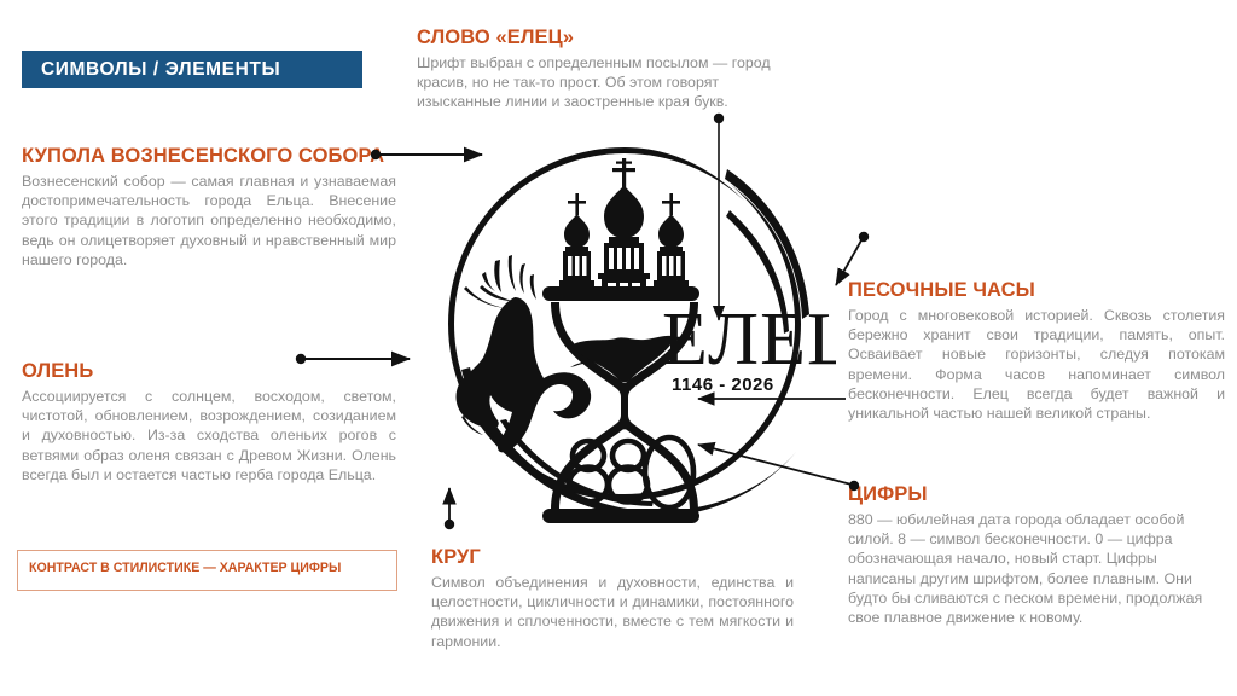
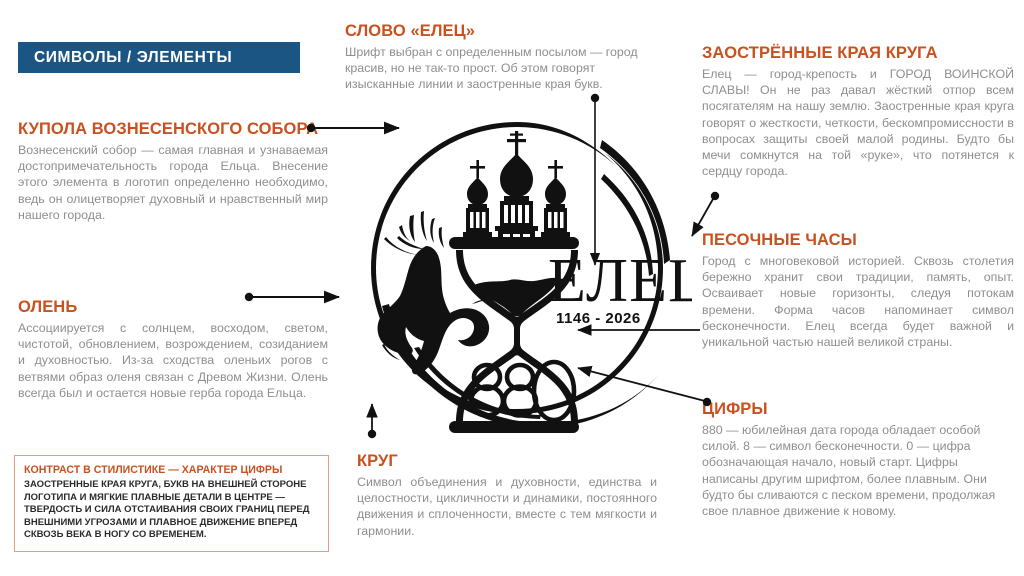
  СИМВОЛЫ / ЭЛЕМЕНТЫ
  КУПОЛА ВОЗНЕСЕНСКОГО СОБОР
- Вознесенский собор — самая главная и узнаваемая достопримечательность города Ельца. Внесение этого традиции в логотип определенно необходимо, ведь он олицетворяет духовный и нравственный мир нашего города.
+ Вознесенский собор — самая главная и узнаваемая достопримечательность города Ельца. Внесение этого элемента в логотип определенно необходимо, ведь он олицетворяет духовный и нравственный мир нашего города.
  ОЛЕНЬ
- Ассоциируется с солнцем, восходом, светом, чистотой, обновлением, возрождением, созиданием и духовностью. Из-за сходства оленьих рогов с ветвями образ оленя связан с Древом Жизни. Олень всегда был и остается частью герба города Ельца.
+ Ассоциируется с солнцем, восходом, светом, чистотой, обновлением, возрождением, созиданием и духовностью. Из-за сходства оленьих рогов с ветвями образ оленя связан с Древом Жизни. Олень всегда был и остается новые герба города Ельца.
  КОНТРАСТ В СТИЛИСТИКЕ — ХАРАКТЕР ЦИФРЫ
+ ЗАОСТРЕННЫЕ КРАЯ КРУГА, БУКВ НА ВНЕШНЕЙ СТОРОНЕ ЛОГОТИПА И МЯГКИЕ ПЛАВНЫЕ ДЕТАЛИ В ЦЕНТРЕ — ТВЕРДОСТЬ И СИЛА ОТСТАИВАНИЯ СВОИХ ГРАНИЦ ПЕРЕД ВНЕШНИМИ УГРОЗАМИ И ПЛАВНОЕ ДВИЖЕНИЕ ВПЕРЕД СКВОЗЬ ВЕКА В НОГУ СО ВРЕМЕНЕМ.
  СЛОВО «ЕЛЕЦ»
  Шрифт выбран с определенным посылом — город красив, но не так-то прост. Об этом говорят изысканные линии и заостренные края букв.
  КРУГ
  Символ объединения и духовности, единства и целостности, цикличности и динамики, постоянного движения и сплоченности, вместе с тем мягкости и гармонии.
+ ЗАОСТРЁННЫЕ КРАЯ КРУГА
+ Елец — город-крепость и ГОРОД ВОИНСКОЙ СЛАВЫ! Он не раз давал жёсткий отпор всем посягателям на нашу землю. Заостренные края круга говорят о жесткости, четкости, бескомпромиссности в вопросах защиты своей малой родины. Будто бы мечи сомкнутся на той «руке», что потянется к сердцу города.
  ПЕСОЧНЫЕ ЧАСЫ
  Город с многовековой историей. Сквозь столетия бережно хранит свои традиции, память, опыт. Осваивает новые горизонты, следуя потокам времени. Форма часов напоминает символ бесконечности. Елец всегда будет важной и уникальной частью нашей великой страны.
  ЦИФРЫ
  880 — юбилейная дата города обладает особой силой. 8 — символ бесконечности. 0 — цифра обозначающая начало, новый старт. Цифры написаны другим шрифтом, более плавным. Они будто бы сливаются с песком времени, продолжая свое плавное движение к новому.
  ЕЛЕЦ
  1146 - 2026
